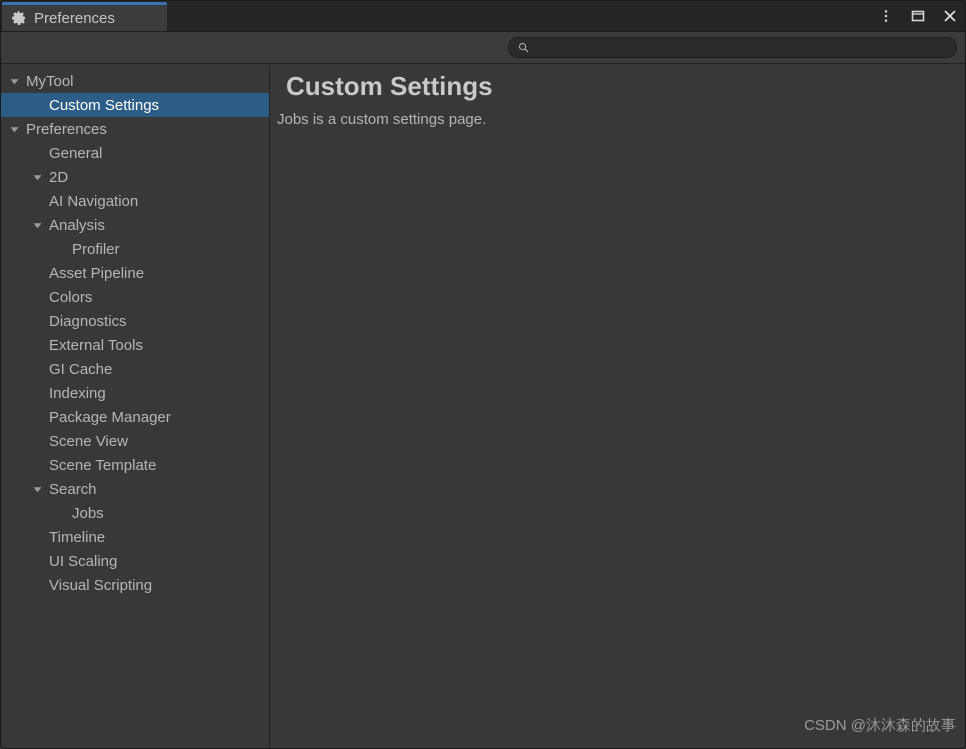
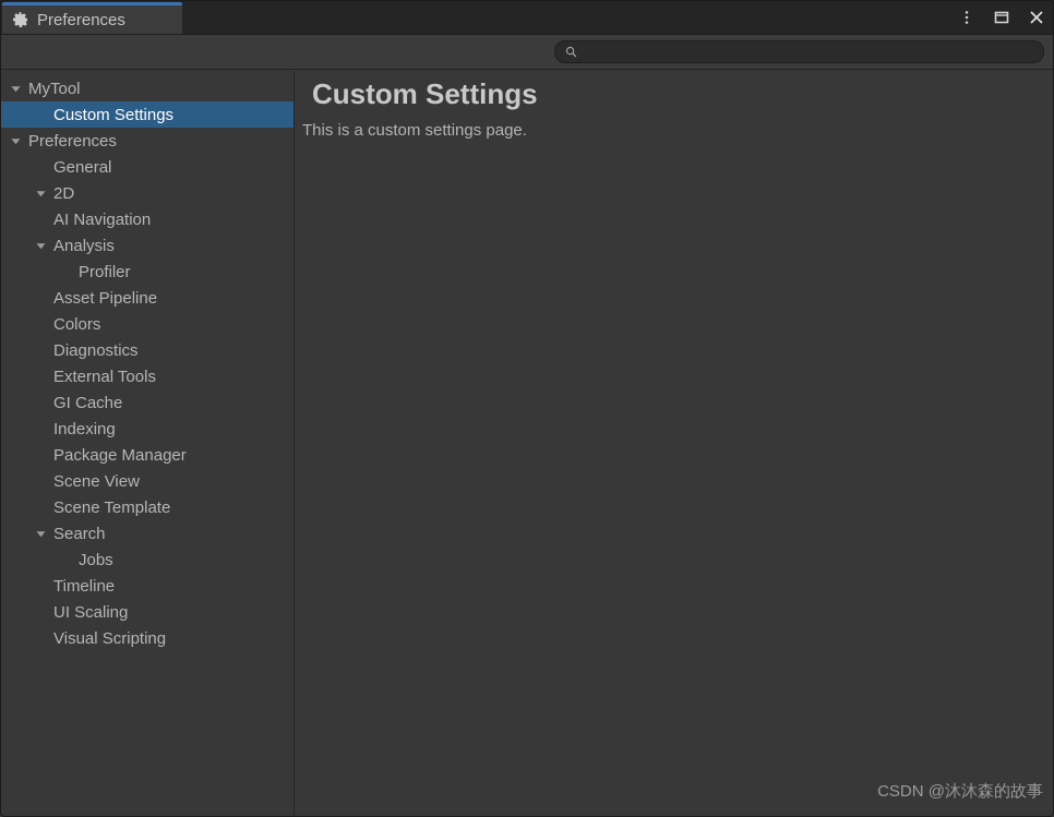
  Preferences
  MyTool
  Custom Settings
  Preferences
  General
  2D
  AI Navigation
  Analysis
  Profiler
  Asset Pipeline
  Colors
  Diagnostics
  External Tools
  GI Cache
  Indexing
  Package Manager
  Scene View
  Scene Template
  Search
  Jobs
  Timeline
  UI Scaling
  Visual Scripting
  Custom Settings
- Jobs is a custom settings page.
+ This is a custom settings page.
  CSDN @沐沐森的故事
